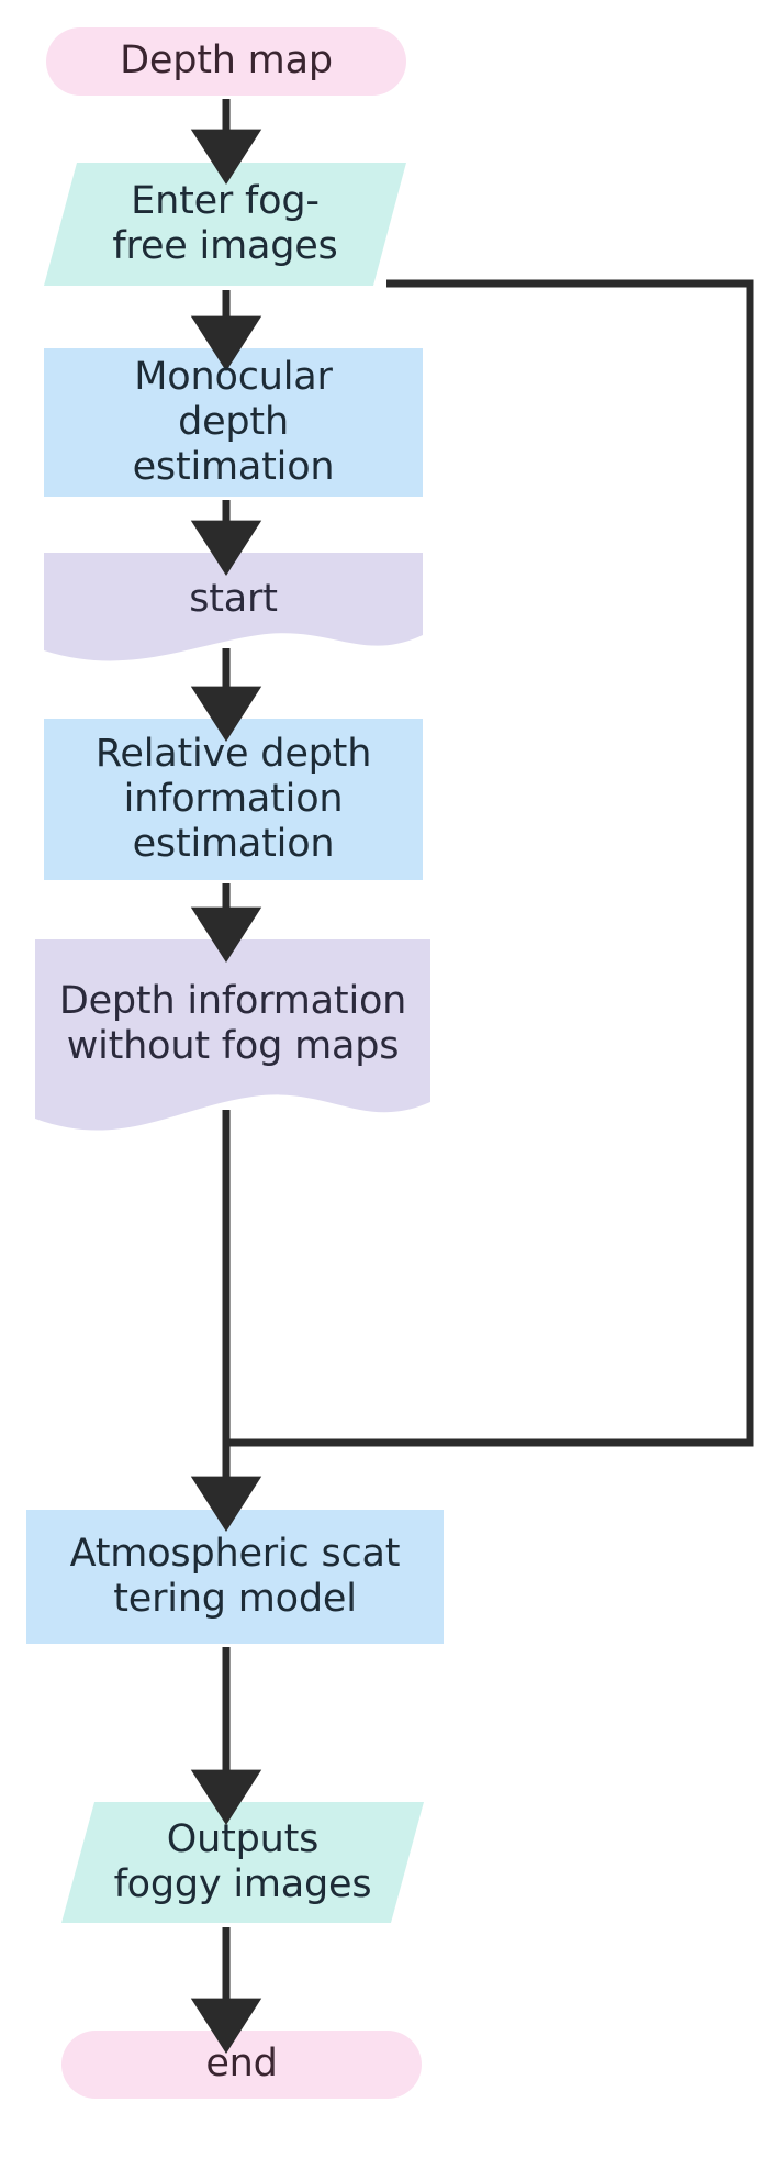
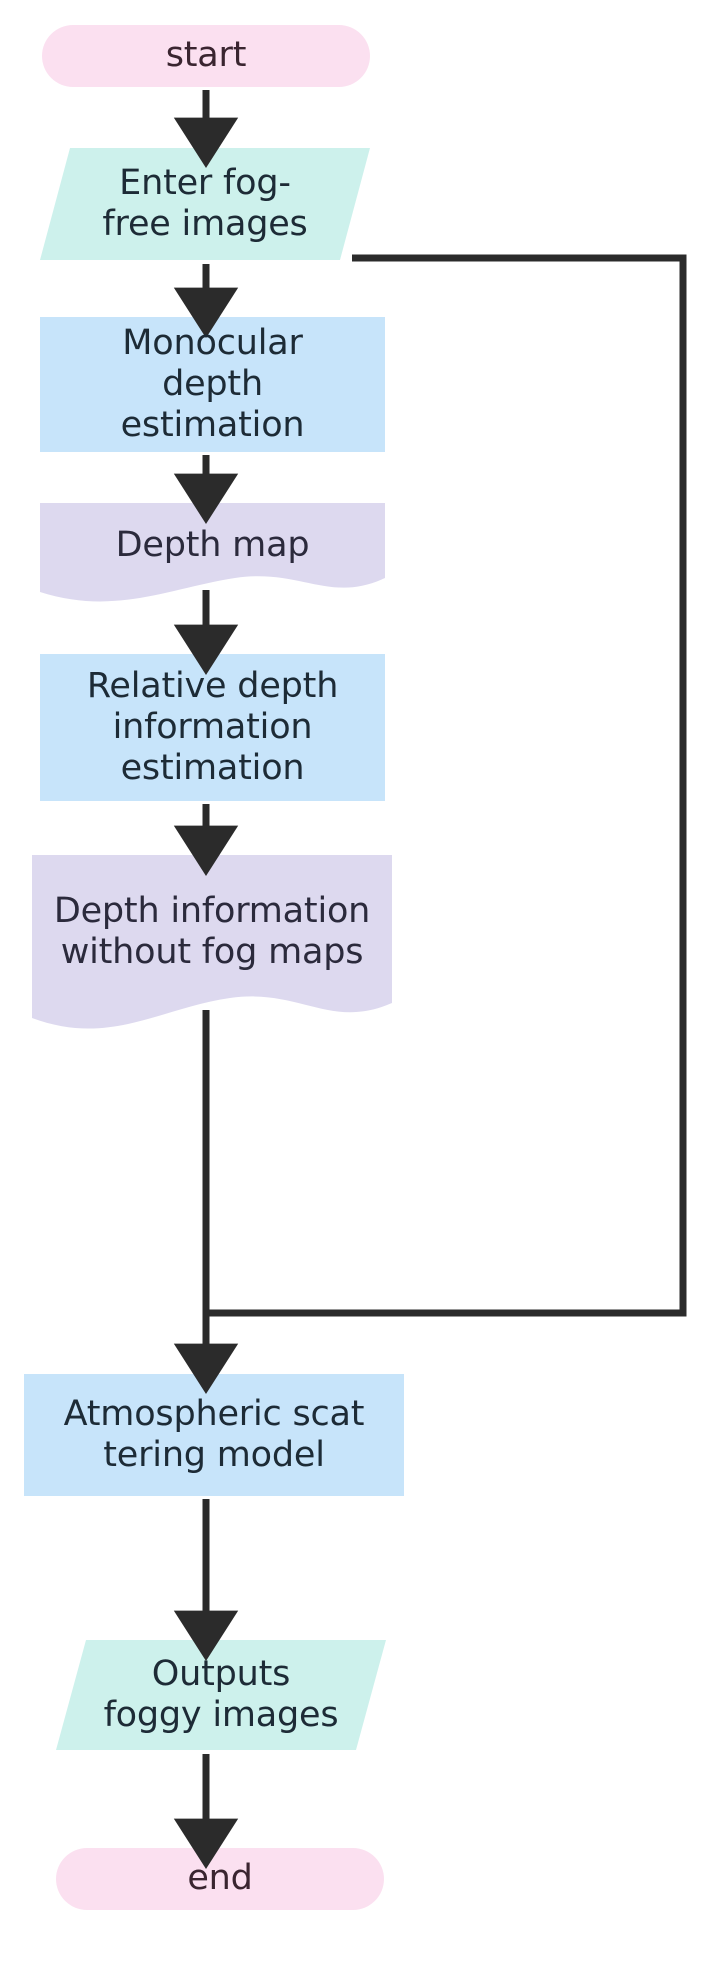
- Depth map
+ start
  Enter fog-
  free images
  Monocular
  depth
  estimation
- start
+ Depth map
  Relative depth
  information
  estimation
  Depth information
  without fog maps
  Atmospheric scat
  tering model
  Outputs
  foggy images
  end
